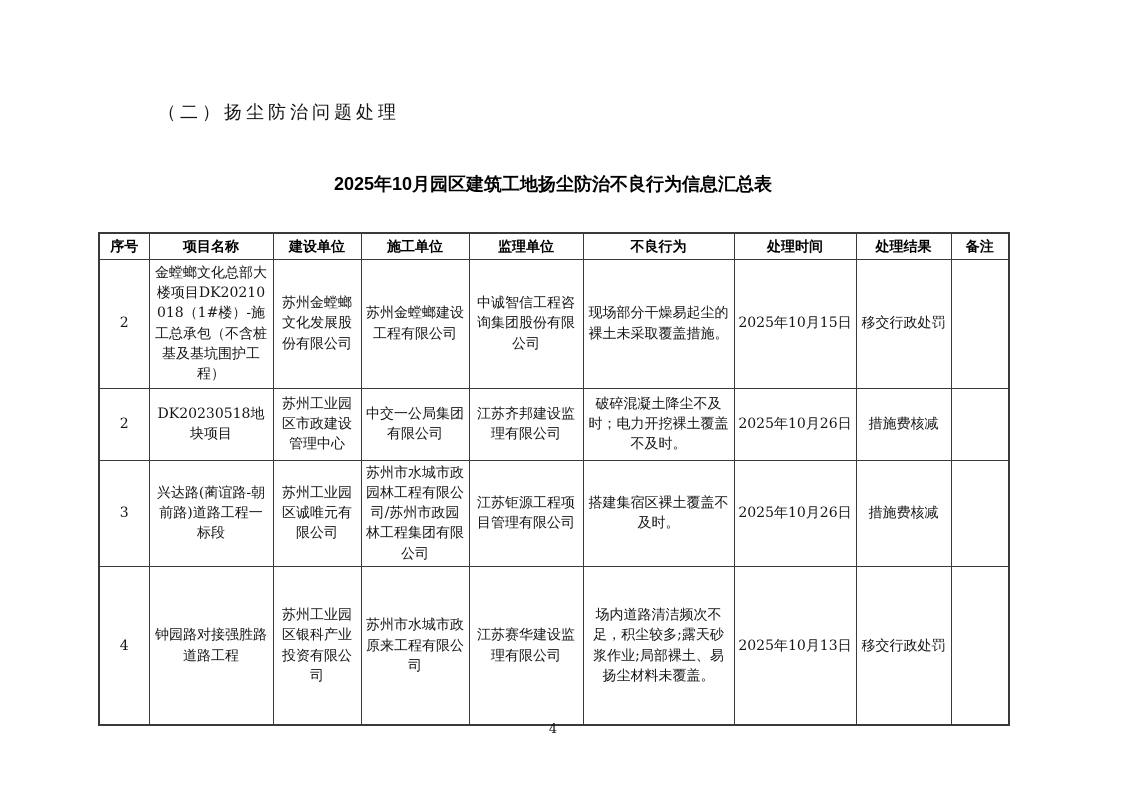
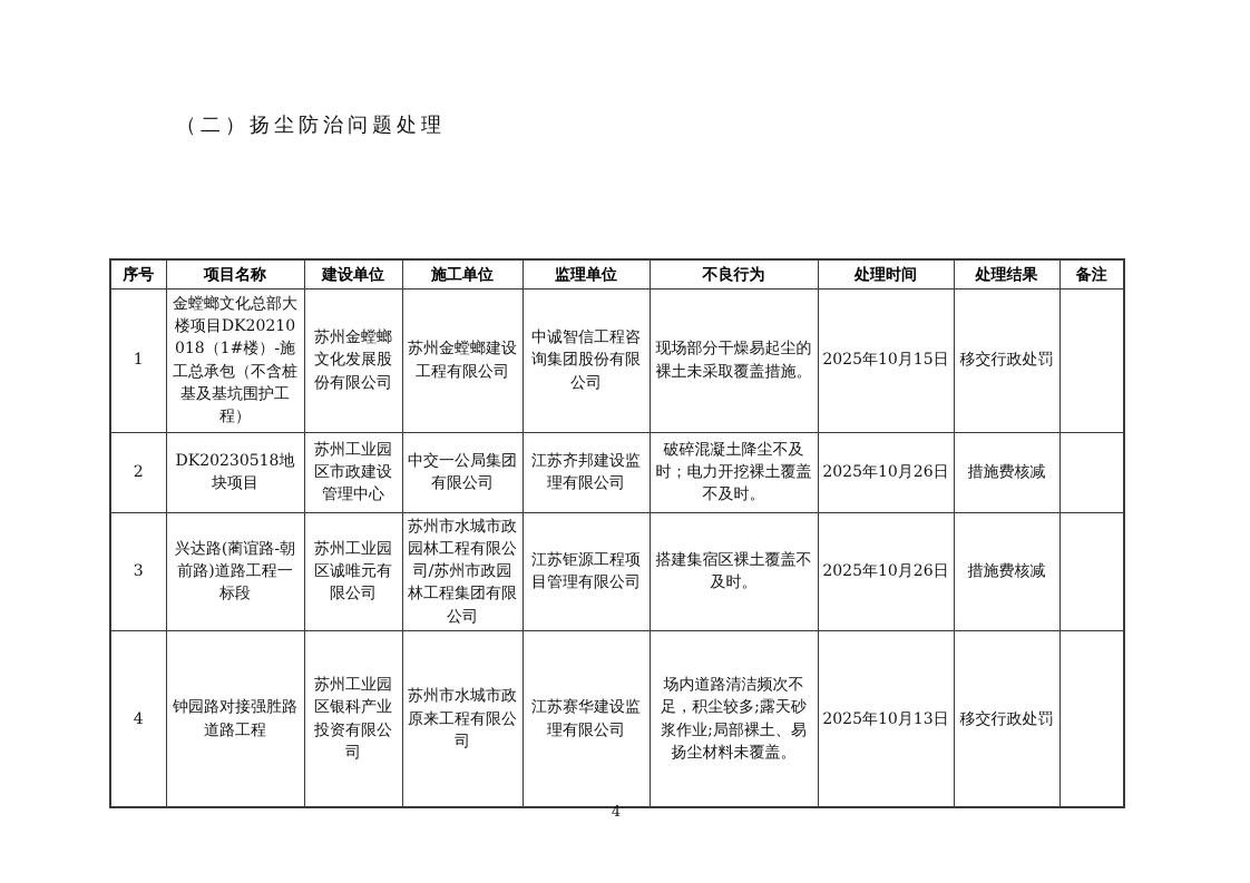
  （二）扬尘防治问题处理
- 2025年10月园区建筑工地扬尘防治不良行为信息汇总表
  序号	项目名称	建设单位	施工单位	监理单位	不良行为	处理时间	处理结果	备注
- 2	金螳螂文化总部大楼项目DK20210018（1#楼）-施工总承包（不含桩基及基坑围护工程）	苏州金螳螂文化发展股份有限公司	苏州金螳螂建设工程有限公司	中诚智信工程咨询集团股份有限公司	现场部分干燥易起尘的裸土未采取覆盖措施。	2025年10月15日	移交行政处罚
+ 1	金螳螂文化总部大楼项目DK20210018（1#楼）-施工总承包（不含桩基及基坑围护工程）	苏州金螳螂文化发展股份有限公司	苏州金螳螂建设工程有限公司	中诚智信工程咨询集团股份有限公司	现场部分干燥易起尘的裸土未采取覆盖措施。	2025年10月15日	移交行政处罚
  2	DK20230518地块项目	苏州工业园区市政建设管理中心	中交一公局集团有限公司	江苏齐邦建设监理有限公司	破碎混凝土降尘不及时；电力开挖裸土覆盖不及时。	2025年10月26日	措施费核减
  3	兴达路(蔺谊路-朝前路)道路工程一标段	苏州工业园区诚唯元有限公司	苏州市水城市政园林工程有限公司/苏州市政园林工程集团有限公司	江苏钜源工程项目管理有限公司	搭建集宿区裸土覆盖不及时。	2025年10月26日	措施费核减
  4	钟园路对接强胜路道路工程	苏州工业园区银科产业投资有限公司	苏州市水城市政原来工程有限公司	江苏赛华建设监理有限公司	场内道路清洁频次不足，积尘较多;露天砂浆作业;局部裸土、易扬尘材料未覆盖。	2025年10月13日	移交行政处罚
  4
